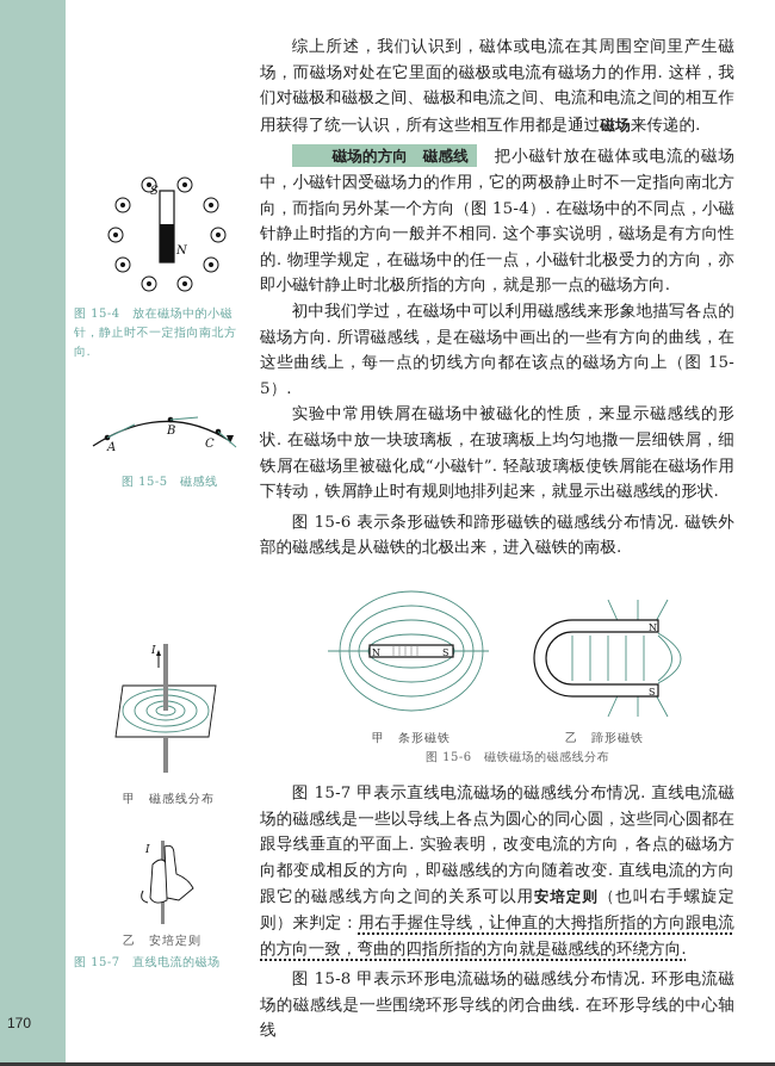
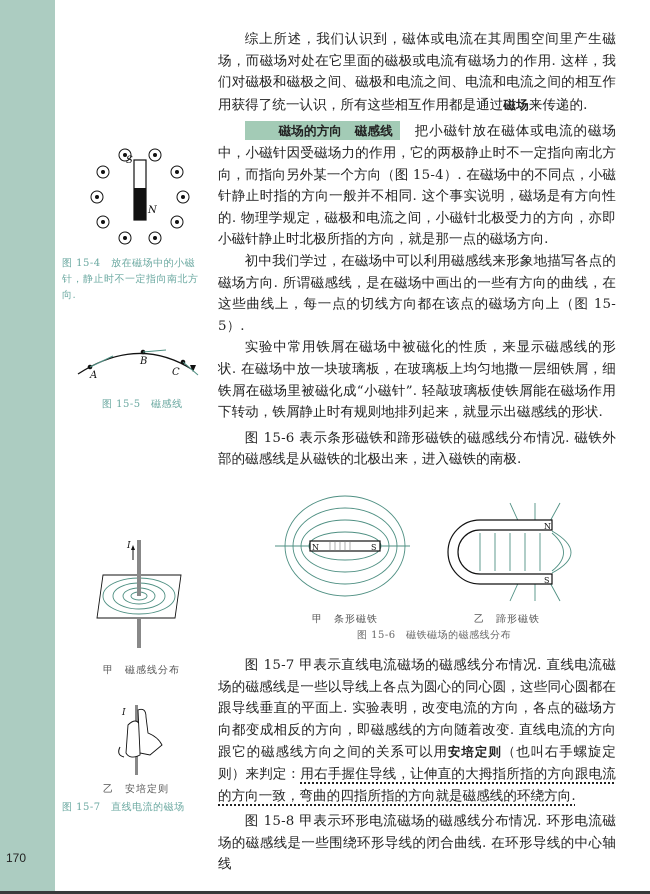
  170
  综上所述，我们认识到，磁体或电流在其周围空间里产生磁场，而磁场对处在它里面的磁极或电流有磁场力的作用. 这样，我们对磁极和磁极之间、磁极和电流之间、电流和电流之间的相互作用获得了统一认识，所有这些相互作用都是通过磁场来传递的.
- 磁场的方向 磁感线 把小磁针放在磁体或电流的磁场中，小磁针因受磁场力的作用，它的两极静止时不一定指向南北方向，而指向另外某一个方向（图 15-4）. 在磁场中的不同点，小磁针静止时指的方向一般并不相同. 这个事实说明，磁场是有方向性的. 物理学规定，在磁场中的任一点，小磁针北极受力的方向，亦即小磁针静止时北极所指的方向，就是那一点的磁场方向.
+ 磁场的方向 磁感线 把小磁针放在磁体或电流的磁场中，小磁针因受磁场力的作用，它的两极静止时不一定指向南北方向，而指向另外某一个方向（图 15-4）. 在磁场中的不同点，小磁针静止时指的方向一般并不相同. 这个事实说明，磁场是有方向性的. 物理学规定，磁极和电流之间，小磁针北极受力的方向，亦即小磁针静止时北极所指的方向，就是那一点的磁场方向.
  初中我们学过，在磁场中可以利用磁感线来形象地描写各点的磁场方向. 所谓磁感线，是在磁场中画出的一些有方向的曲线，在这些曲线上，每一点的切线方向都在该点的磁场方向上（图 15-5）.
  实验中常用铁屑在磁场中被磁化的性质，来显示磁感线的形状. 在磁场中放一块玻璃板，在玻璃板上均匀地撒一层细铁屑，细铁屑在磁场里被磁化成“小磁针”. 轻敲玻璃板使铁屑能在磁场作用下转动，铁屑静止时有规则地排列起来，就显示出磁感线的形状.
  图 15-6 表示条形磁铁和蹄形磁铁的磁感线分布情况. 磁铁外部的磁感线是从磁铁的北极出来，进入磁铁的南极.
  图 15-7 甲表示直线电流磁场的磁感线分布情况. 直线电流磁场的磁感线是一些以导线上各点为圆心的同心圆，这些同心圆都在跟导线垂直的平面上. 实验表明，改变电流的方向，各点的磁场方向都变成相反的方向，即磁感线的方向随着改变. 直线电流的方向跟它的磁感线方向之间的关系可以用安培定则（也叫右手螺旋定则）来判定：用右手握住导线，让伸直的大拇指所指的方向跟电流的方向一致，弯曲的四指所指的方向就是磁感线的环绕方向.
  图 15-8 甲表示环形电流磁场的磁感线分布情况. 环形电流磁场的磁感线是一些围绕环形导线的闭合曲线. 在环形导线的中心轴线
  S
  N
  图 15-4 放在磁场中的小磁针，静止时不一定指向南北方向.
  A
  B
  C
  图 15-5 磁感线
  N
  S
  N
  S
  甲 条形磁铁
  乙 蹄形磁铁
  图 15-6 磁铁磁场的磁感线分布
  I
  甲 磁感线分布
  I
  乙 安培定则
  图 15-7 直线电流的磁场
